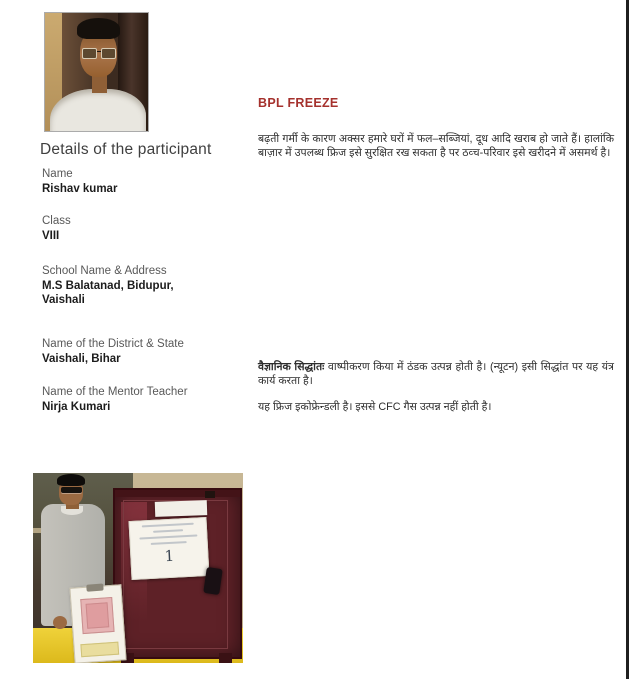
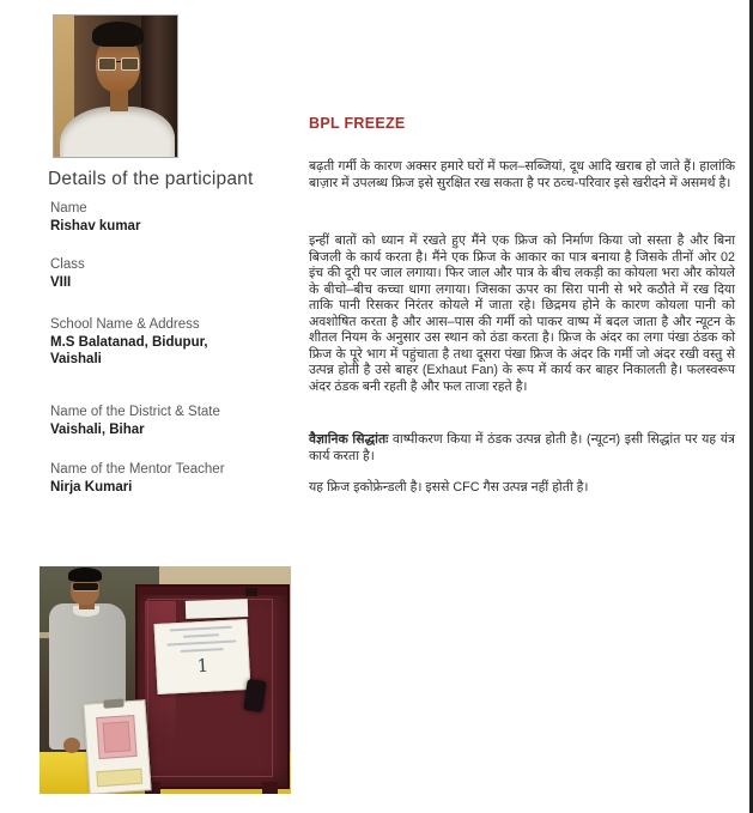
  Details of the participant
  Name
  Rishav kumar
  Class
  VIII
  School Name & Address
  M.S Balatanad, Bidupur, Vaishali
  Name of the District & State
  Vaishali, Bihar
  Name of the Mentor Teacher
  Nirja Kumari
  BPL FREEZE
  बढ़ती गर्मी के कारण अक्सर हमारे घरों में फल–सब्जियां, दूध आदि खराब हो जाते हैं। हालांकि बाज़ार में उपलब्ध फ्रिज इसे सुरक्षित रख सकता है पर ठव्च-परिवार इसे खरीदने में असमर्थ है।
+ इन्हीं बातों को ध्यान में रखते हुए मैंने एक फ्रिज को निर्माण किया जो सस्ता है और बिना बिजली के कार्य करता है। मैंने एक फ्रिज के आकार का पात्र बनाया है जिसके तीनों ओर 02 इंच की दूरी पर जाल लगाया। फिर जाल और पात्र के बीच लकड़ी का कोयला भरा और कोयले के बीचो–बीच कच्चा धागा लगाया। जिसका ऊपर का सिरा पानी से भरे कठौते में रख दिया ताकि पानी रिसकर निरंतर कोयले में जाता रहे। छिद्रमय होने के कारण कोयला पानी को अवशोषित करता है और आस–पास की गर्मी को पाकर वाष्प में बदल जाता है और न्यूटन के शीतल नियम के अनुसार उस स्थान को ठंडा करता है। फ्रिज के अंदर का लगा पंखा ठंडक को फ्रिज के पूरे भाग में पहुंचाता है तथा दूसरा पंखा फ्रिज के अंदर कि गर्मी जो अंदर रखी वस्तु से उत्पन्न होती है उसे बाहर (Exhaut Fan) के रूप में कार्य कर बाहर निकालती है। फलस्वरूप अंदर ठंडक बनी रहती है और फल ताजा रहते है।
  वैज्ञानिक सिद्धांतः वाष्पीकरण किया में ठंडक उत्पन्न होती है। (न्यूटन) इसी सिद्धांत पर यह यंत्र कार्य करता है।
  यह फ्रिज इकोफ्रेन्डली है। इससे CFC गैस उत्पन्न नहीं होती है।
